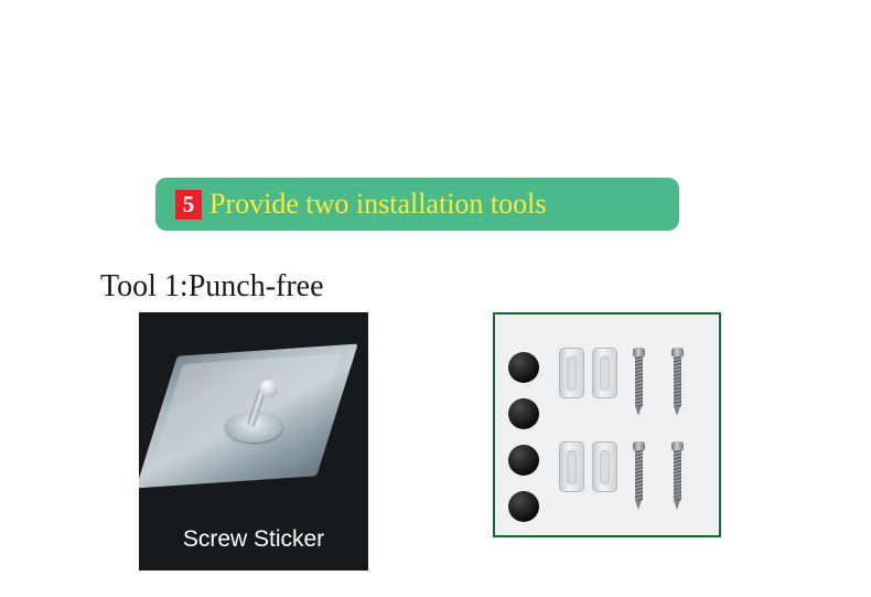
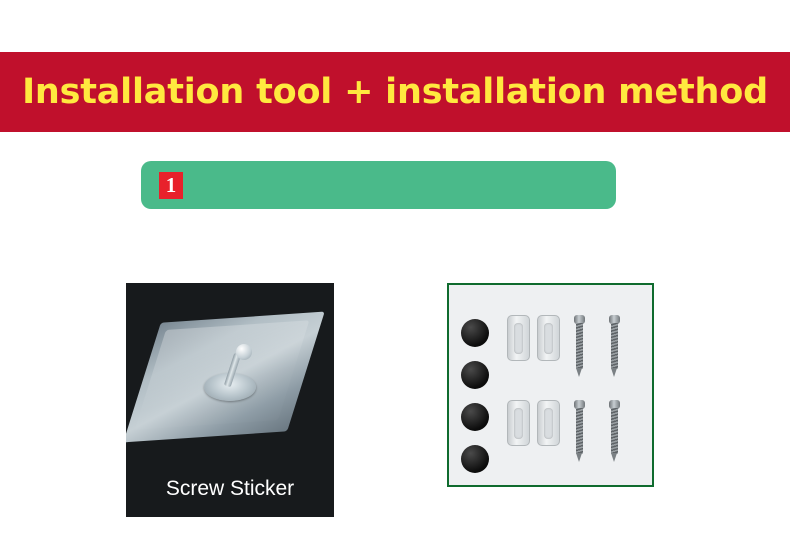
+ Installation tool + installation method
- 5
+ 1
- Provide two installation tools
- Tool 1:Punch-free
  Screw Sticker
